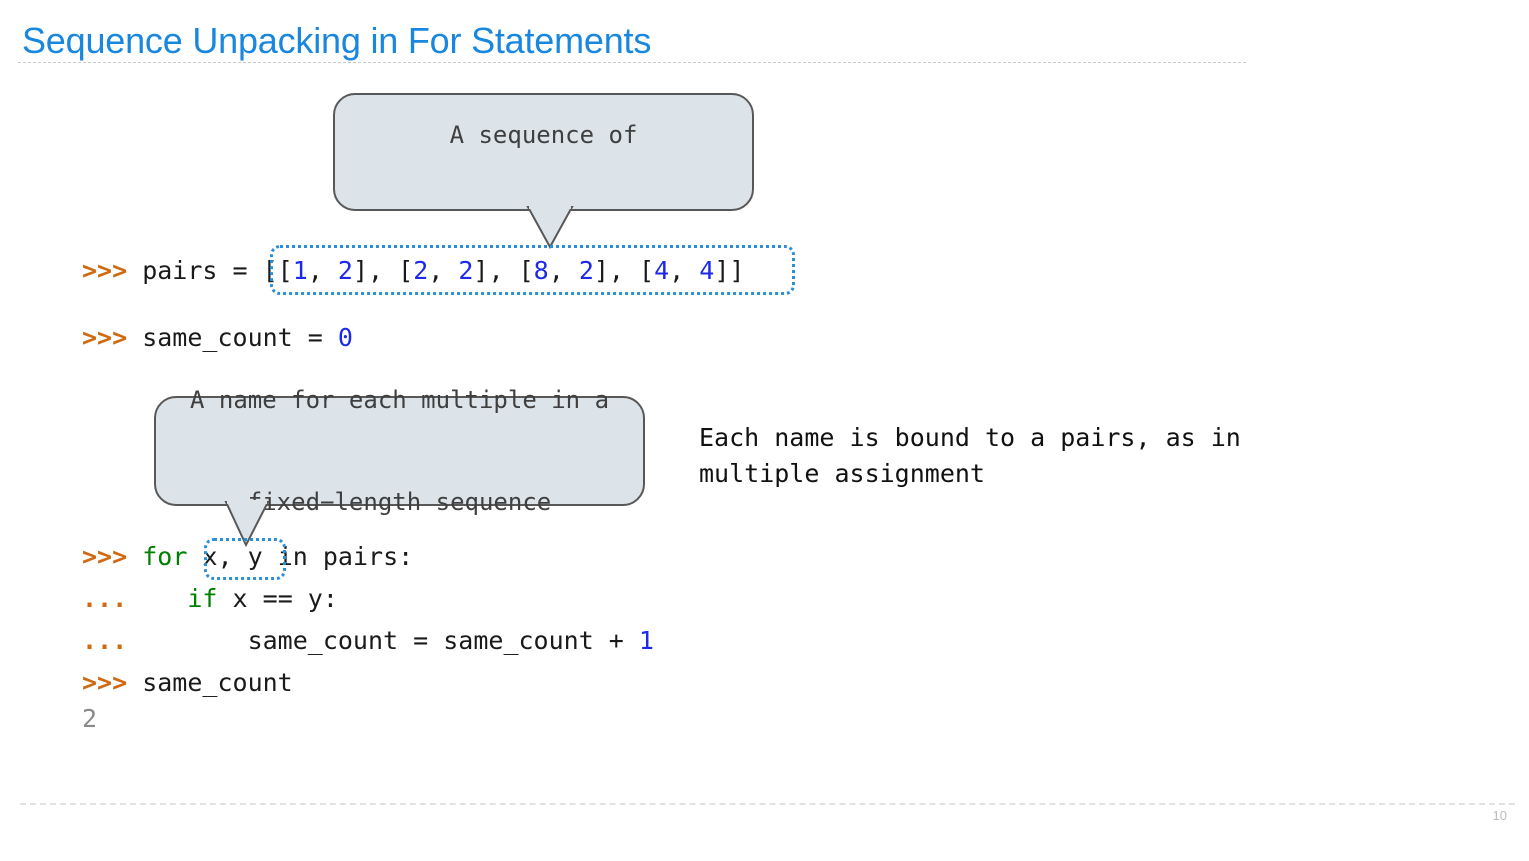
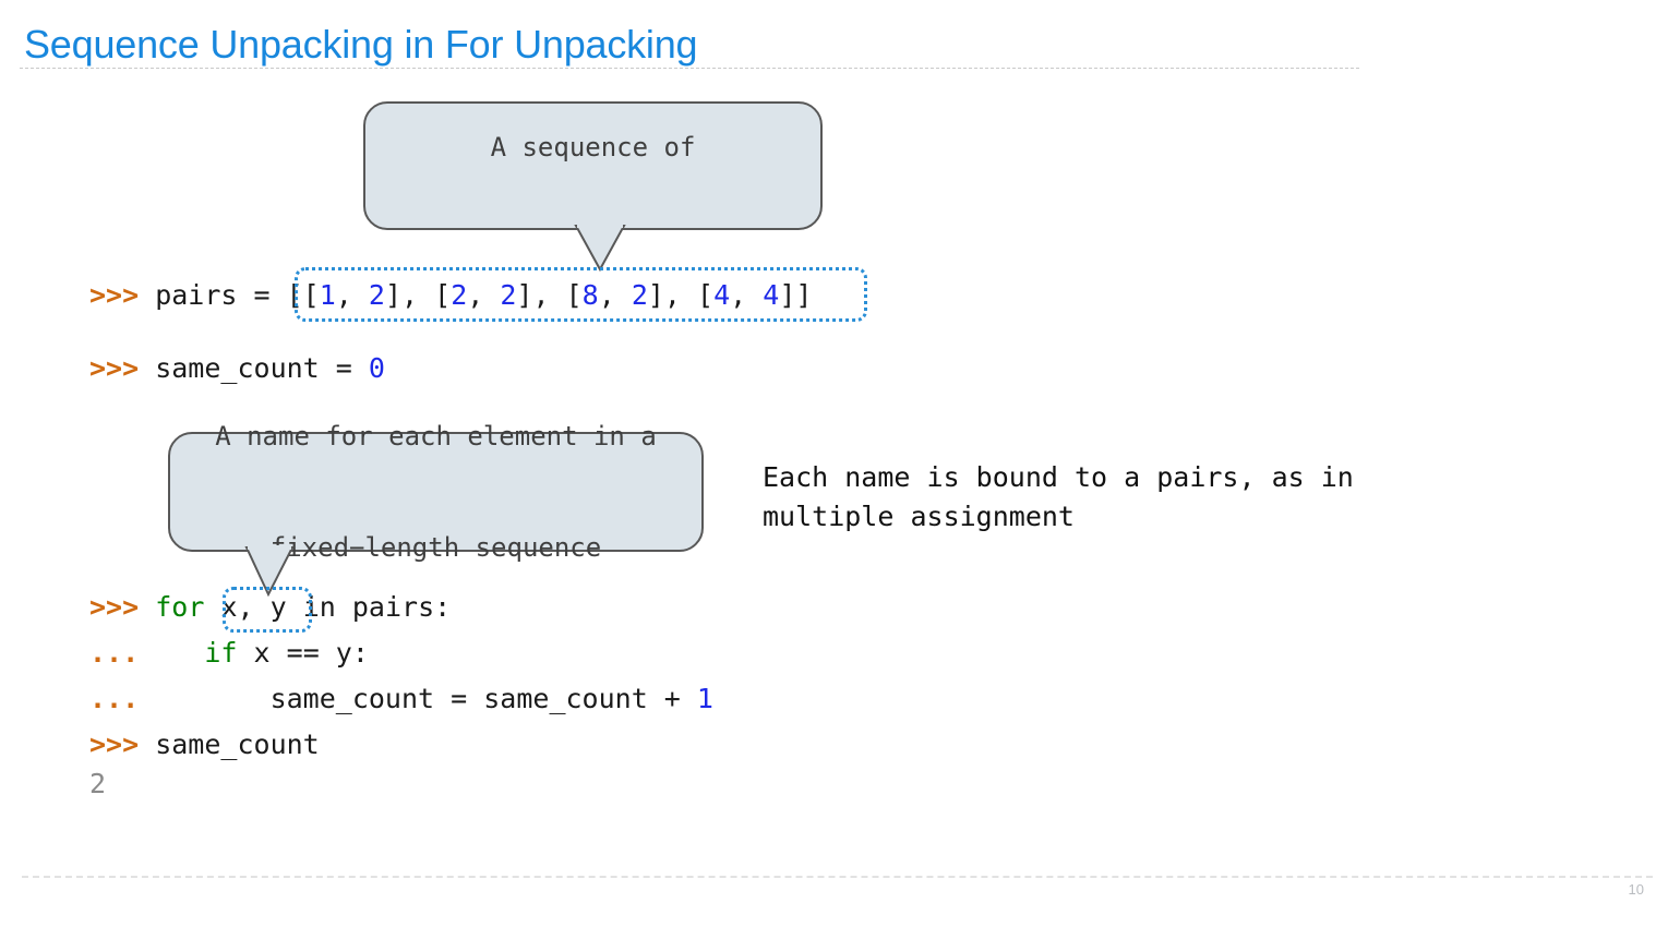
- Sequence Unpacking in For Statements
+ Sequence Unpacking in For Unpacking
  A sequence of
  >>> pairs = [[1, 2], [2, 2], [8, 2], [4, 4]]
  >>> same_count = 0
- A name for each multiple in a
+ A name for each element in a
  ixed−length sequence
  Each name is bound to a pairs, as in multiple assignment
  >>> for x, y in pairs:
  ... if x == y:
  ... same_count = same_count + 1
  >>> same_count
  2
  10
